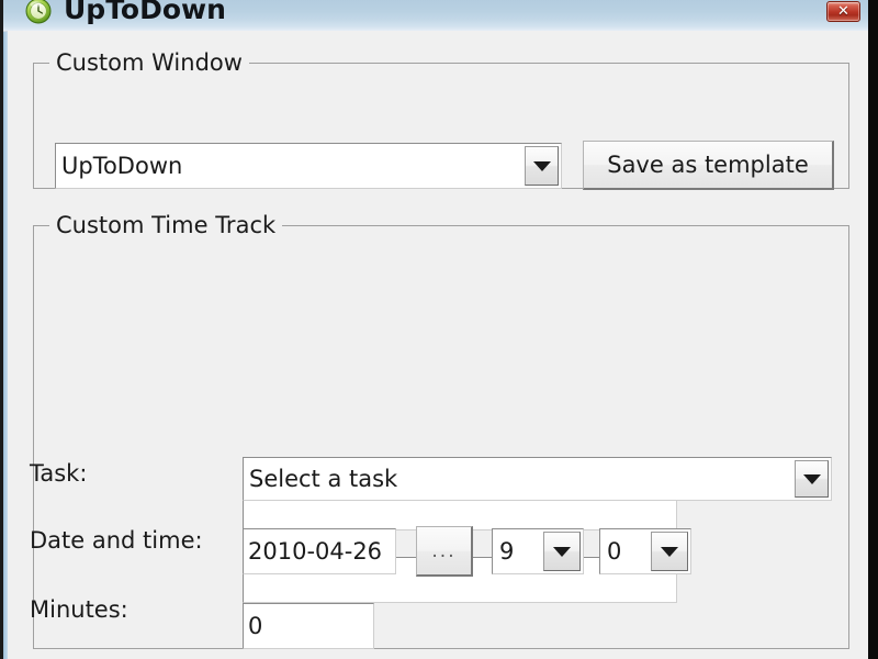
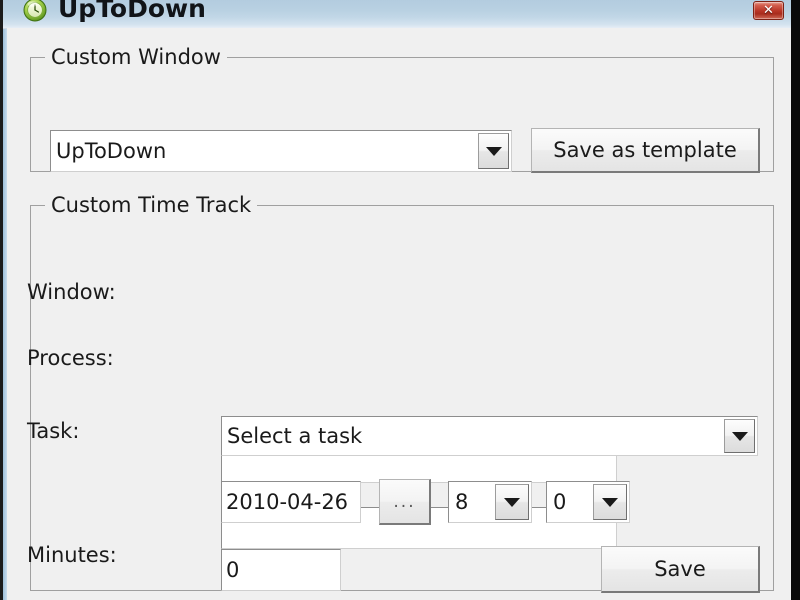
  UpToDown
  ✕
  Custom Window
  UpToDown
  Save as template
  Custom Time Track
  Select a task
  2010-04-26
  ...
- 9
+ 8
  0
  0
+ Save
+ Window:
+ Process:
  Task:
- Date and time:
  Minutes:
